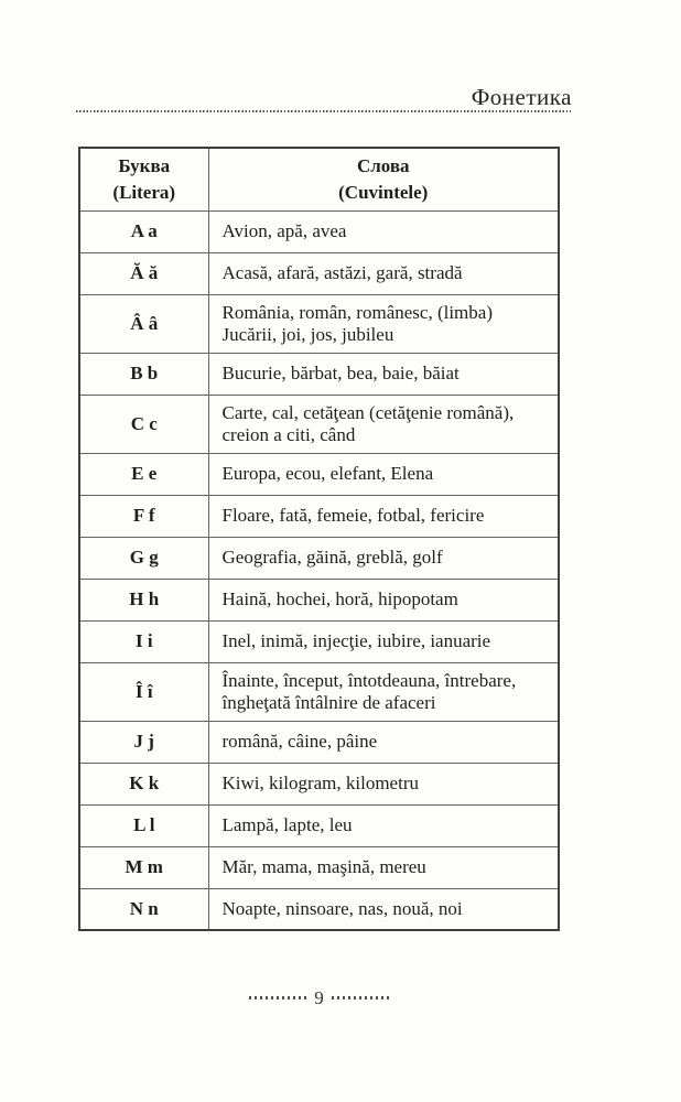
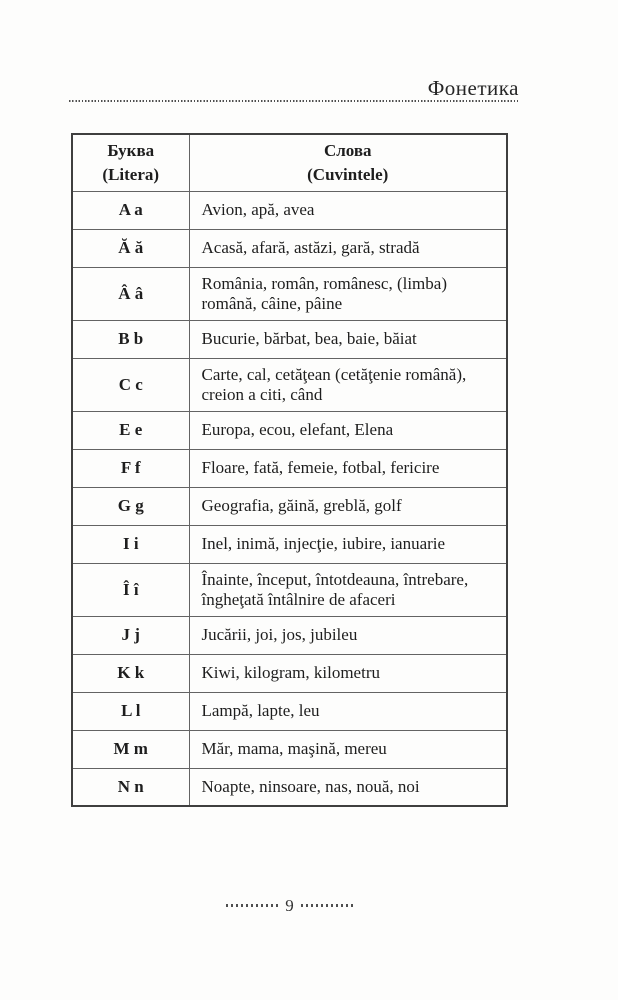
  Фонетика
  Буква (Litera)	Слова (Cuvintele)
  A a	Avion, apă, avea
  Ă ă	Acasă, afară, astăzi, gară, stradă
- Â â	România, român, românesc, (limba)Jucării, joi, jos, jubileu
+ Â â	România, român, românesc, (limba)română, câine, pâine
  B b	Bucurie, bărbat, bea, baie, băiat
  C c	Carte, cal, cetăţean (cetăţenie română),creion a citi, când
  E e	Europa, ecou, elefant, Elena
  F f	Floare, fată, femeie, fotbal, fericire
  G g	Geografia, găină, greblă, golf
- H h	Haină, hochei, horă, hipopotam
  I i	Inel, inimă, injecţie, iubire, ianuarie
  Î î	Înainte, început, întotdeauna, întrebare,îngheţată întâlnire de afaceri
- J j	română, câine, pâine
+ J j	Jucării, joi, jos, jubileu
  K k	Kiwi, kilogram, kilometru
  L l	Lampă, lapte, leu
  M m	Măr, mama, maşină, mereu
  N n	Noapte, ninsoare, nas, nouă, noi
  9
